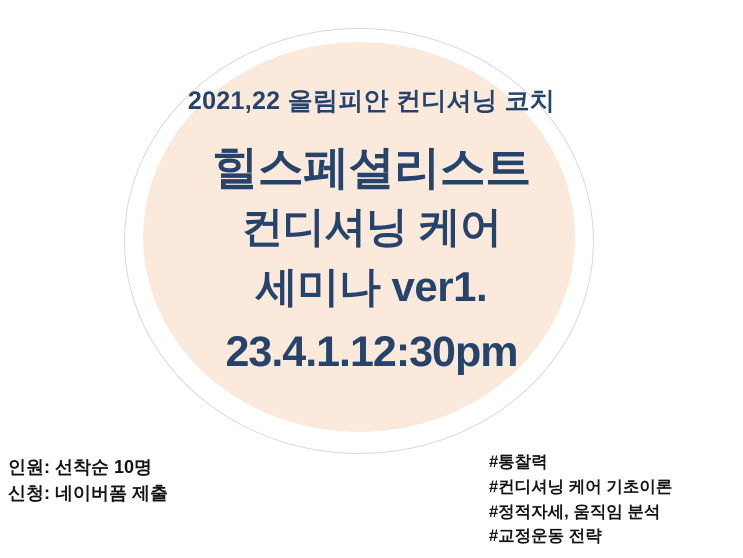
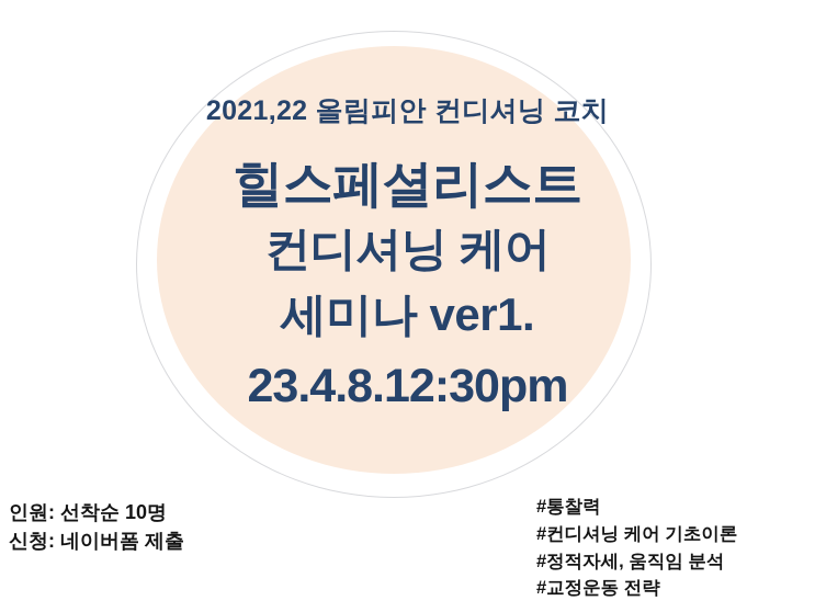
  2021,22 올림피안 컨디셔닝 코치
  힐스페셜리스트
  컨디셔닝 케어
  세미나 ver1.
- 23.4.1.12:30pm
+ 23.4.8.12:30pm
  인원: 선착순 10명
  신청: 네이버폼 제출
  #통찰력
  #컨디셔닝 케어 기초이론
  #정적자세, 움직임 분석
  #교정운동 전략
